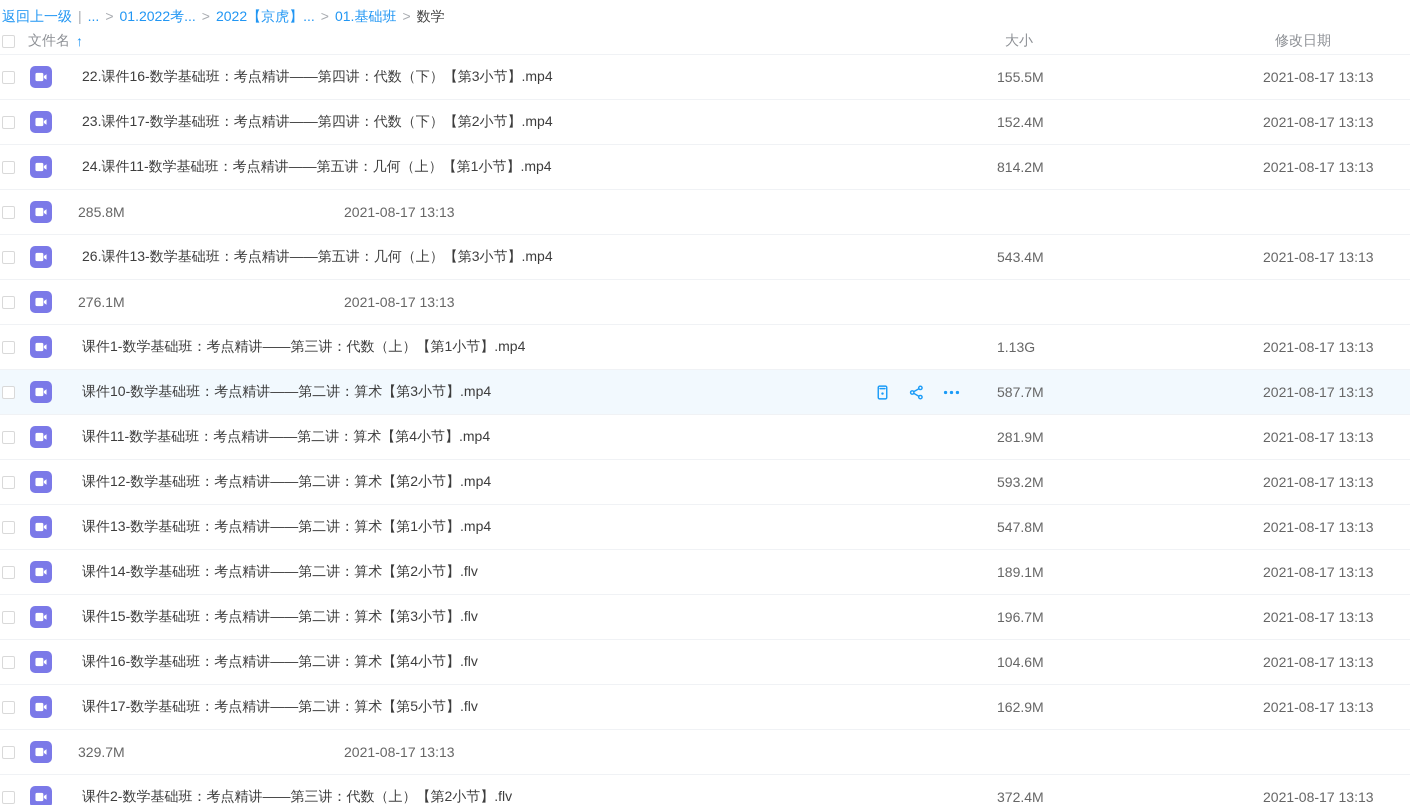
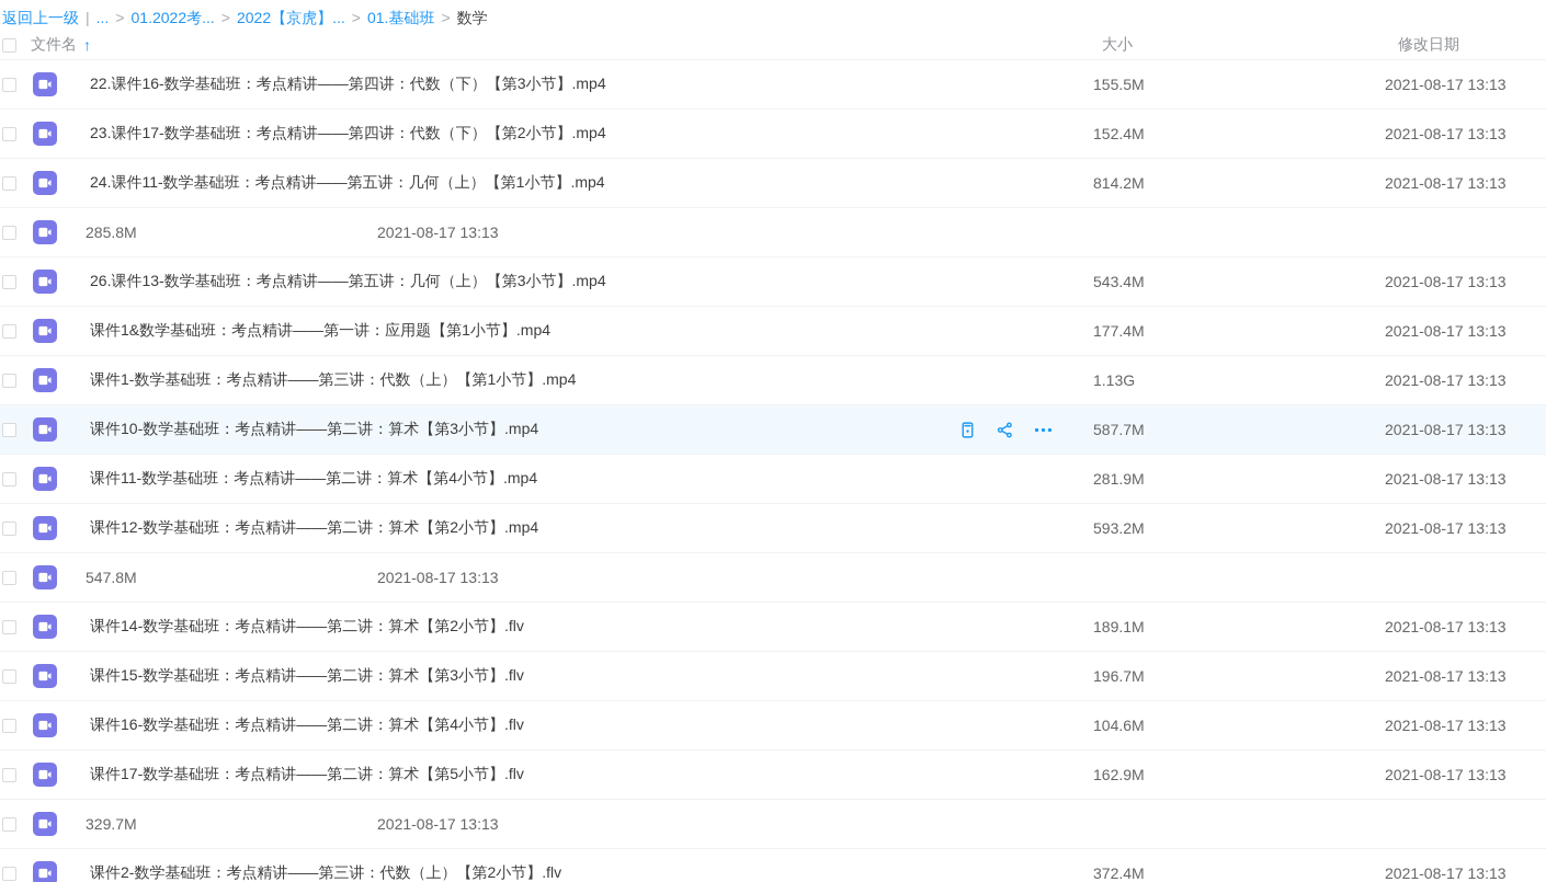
  返回上一级 | ... > 01.2022考... > 2022【京虎】... > 01.基础班 > 数学
  文件名
  ↑
  大小
  修改日期
  22.课件16-数学基础班：考点精讲——第四讲：代数（下）【第3小节】.mp4
  155.5M
  2021-08-17 13:13
  23.课件17-数学基础班：考点精讲——第四讲：代数（下）【第2小节】.mp4
  152.4M
  2021-08-17 13:13
  24.课件11-数学基础班：考点精讲——第五讲：几何（上）【第1小节】.mp4
  814.2M
  2021-08-17 13:13
  285.8M
  2021-08-17 13:13
  26.课件13-数学基础班：考点精讲——第五讲：几何（上）【第3小节】.mp4
  543.4M
  2021-08-17 13:13
+ 课件1&数学基础班：考点精讲——第一讲：应用题【第1小节】.mp4
- 276.1M
+ 177.4M
  2021-08-17 13:13
  课件1-数学基础班：考点精讲——第三讲：代数（上）【第1小节】.mp4
  1.13G
  2021-08-17 13:13
  课件10-数学基础班：考点精讲——第二讲：算术【第3小节】.mp4
  587.7M
  2021-08-17 13:13
  课件11-数学基础班：考点精讲——第二讲：算术【第4小节】.mp4
  281.9M
  2021-08-17 13:13
  课件12-数学基础班：考点精讲——第二讲：算术【第2小节】.mp4
  593.2M
  2021-08-17 13:13
- 课件13-数学基础班：考点精讲——第二讲：算术【第1小节】.mp4
  547.8M
  2021-08-17 13:13
  课件14-数学基础班：考点精讲——第二讲：算术【第2小节】.flv
  189.1M
  2021-08-17 13:13
  课件15-数学基础班：考点精讲——第二讲：算术【第3小节】.flv
  196.7M
  2021-08-17 13:13
  课件16-数学基础班：考点精讲——第二讲：算术【第4小节】.flv
  104.6M
  2021-08-17 13:13
  课件17-数学基础班：考点精讲——第二讲：算术【第5小节】.flv
  162.9M
  2021-08-17 13:13
  329.7M
  2021-08-17 13:13
  课件2-数学基础班：考点精讲——第三讲：代数（上）【第2小节】.flv
  372.4M
  2021-08-17 13:13
